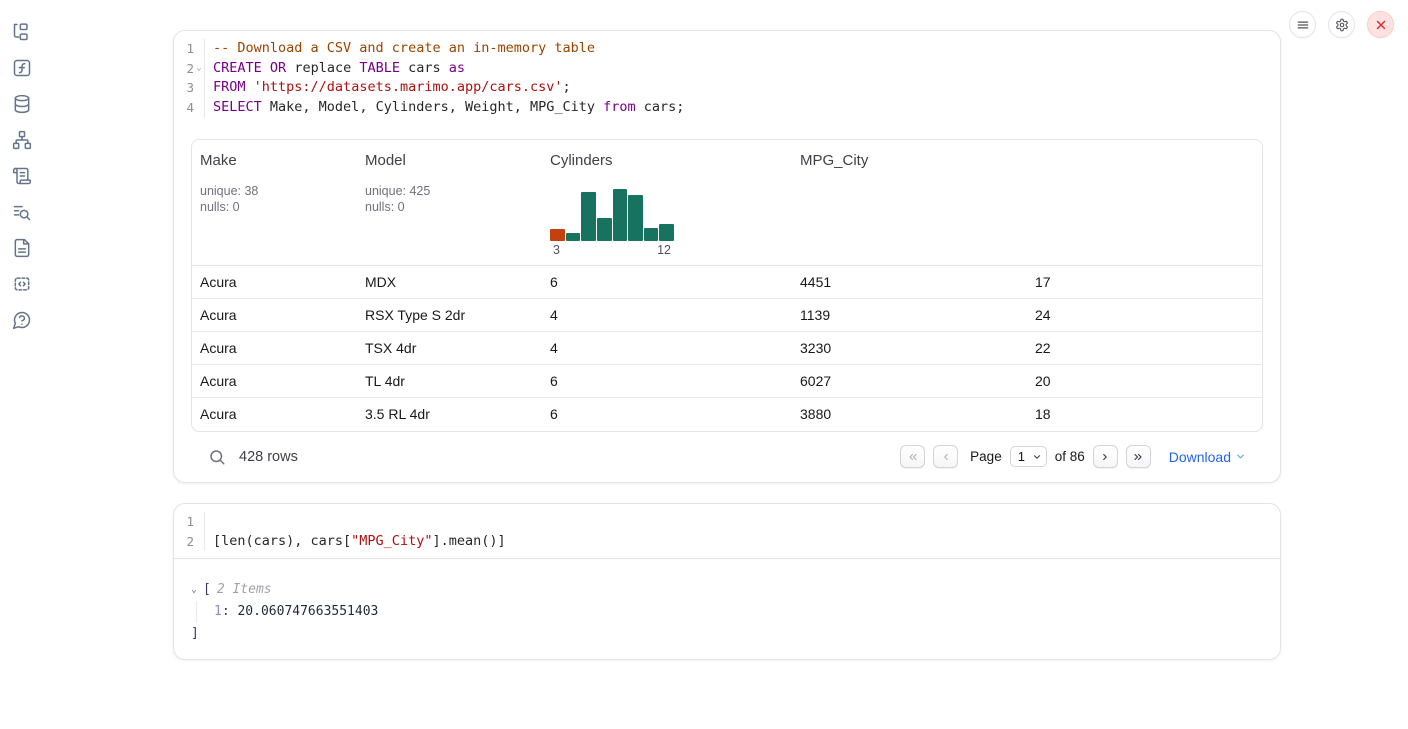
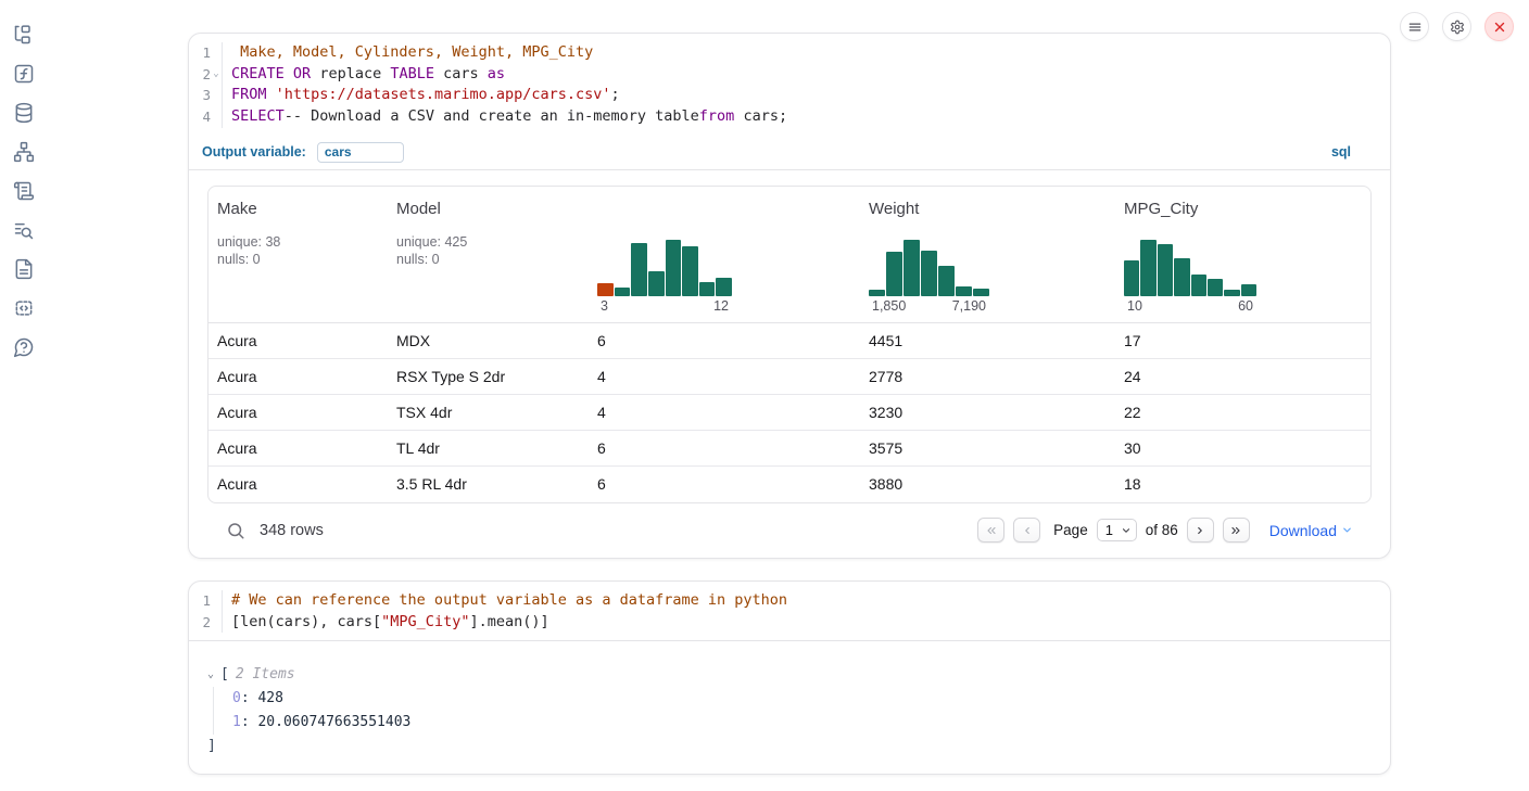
  1
- -- Download a CSV and create an in-memory table
+ Make, Model, Cylinders, Weight, MPG_City
  2
  ⌄
  CREATE OR replace TABLE cars as
  3
  FROM 'https://datasets.marimo.app/cars.csv';
  4
- SELECT Make, Model, Cylinders, Weight, MPG_City from cars;
+ SELECT-- Download a CSV and create an in-memory tablefrom cars;
+ Output variable:
+ cars
+ sql
  Make
  unique: 38
  nulls: 0
  Model
  unique: 425
  nulls: 0
- Cylinders
  3
  12
+ Weight
+ 1,850
+ 7,190
  MPG_City
+ 10
+ 60
  Acura
  MDX
  6
  4451
  17
  Acura
  RSX Type S 2dr
  4
- 1139
+ 2778
  24
  Acura
  TSX 4dr
  4
  3230
  22
  Acura
  TL 4dr
  6
- 6027
+ 3575
- 20
+ 30
  Acura
  3.5 RL 4dr
  6
  3880
  18
- 428 rows
+ 348 rows
  Page
  1
  of 86
  Download
  1
+ # We can reference the output variable as a dataframe in python
  2
  [len(cars), cars["MPG_City"].mean()]
  ⌄
  [
  2 Items
+ 0: 428
  1: 20.060747663551403
  ]
